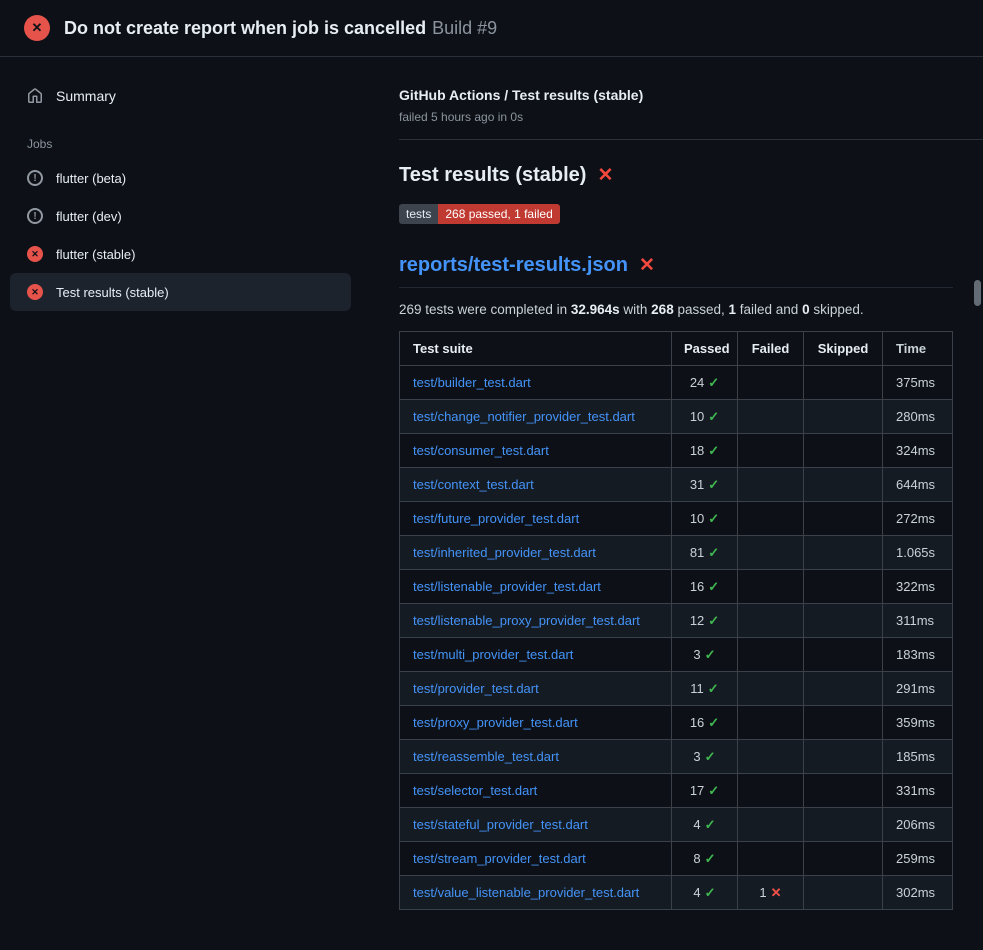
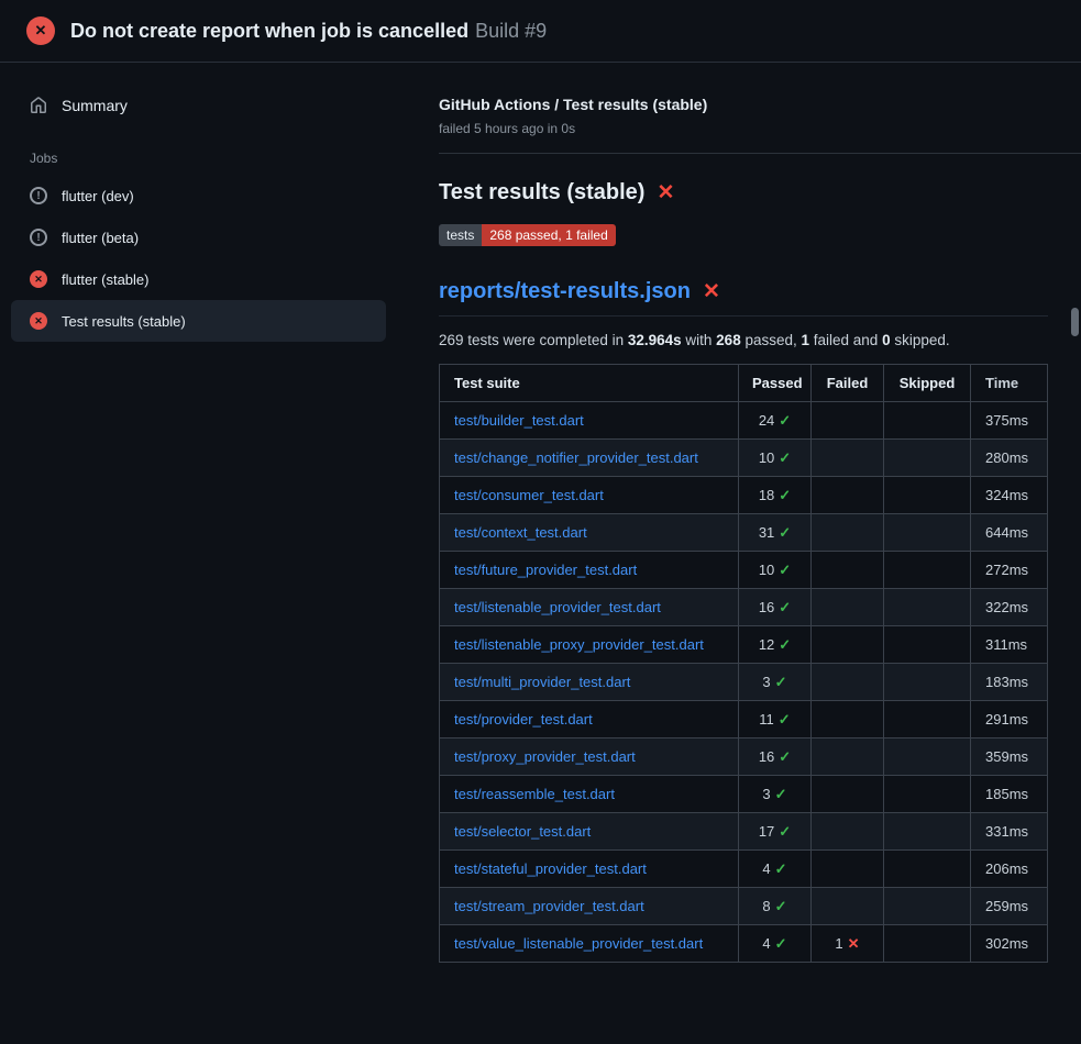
  ✕
  Do not create report when job is cancelled Build #9
  Summary
  Jobs
  !
- flutter (beta)
+ flutter (dev)
  !
- flutter (dev)
+ flutter (beta)
  ✕
  flutter (stable)
  ✕
  Test results (stable)
  GitHub Actions / Test results (stable)
  failed 5 hours ago in 0s
  Test results (stable)
  ✕
  tests
  268 passed, 1 failed
  reports/test-results.json
  ✕
  269 tests were completed in 32.964s with 268 passed, 1 failed and 0 skipped.
  Test suite	Passed	Failed	Skipped	Time
  test/builder_test.dart	24 ✓			375ms
  test/change_notifier_provider_test.dart	10 ✓			280ms
  test/consumer_test.dart	18 ✓			324ms
  test/context_test.dart	31 ✓			644ms
  test/future_provider_test.dart	10 ✓			272ms
- test/inherited_provider_test.dart	81 ✓			1.065s
  test/listenable_provider_test.dart	16 ✓			322ms
  test/listenable_proxy_provider_test.dart	12 ✓			311ms
  test/multi_provider_test.dart	3 ✓			183ms
  test/provider_test.dart	11 ✓			291ms
  test/proxy_provider_test.dart	16 ✓			359ms
  test/reassemble_test.dart	3 ✓			185ms
  test/selector_test.dart	17 ✓			331ms
  test/stateful_provider_test.dart	4 ✓			206ms
  test/stream_provider_test.dart	8 ✓			259ms
  test/value_listenable_provider_test.dart	4 ✓	1 ✕		302ms
